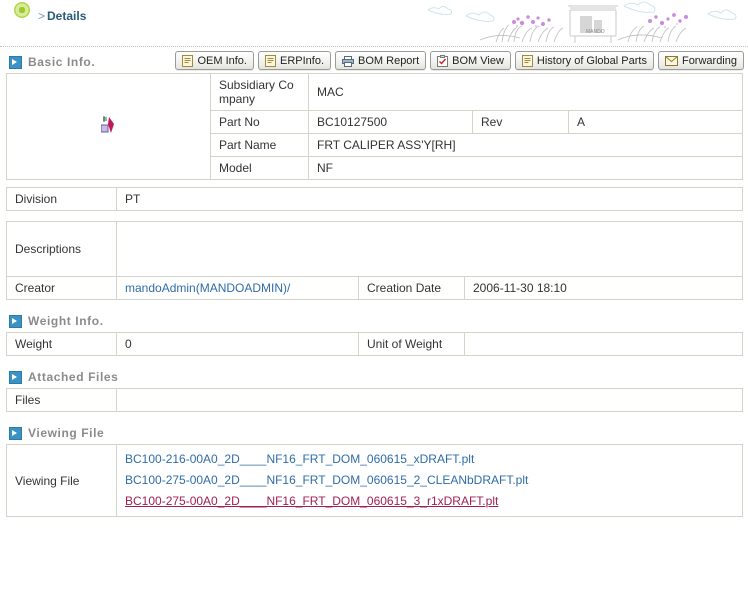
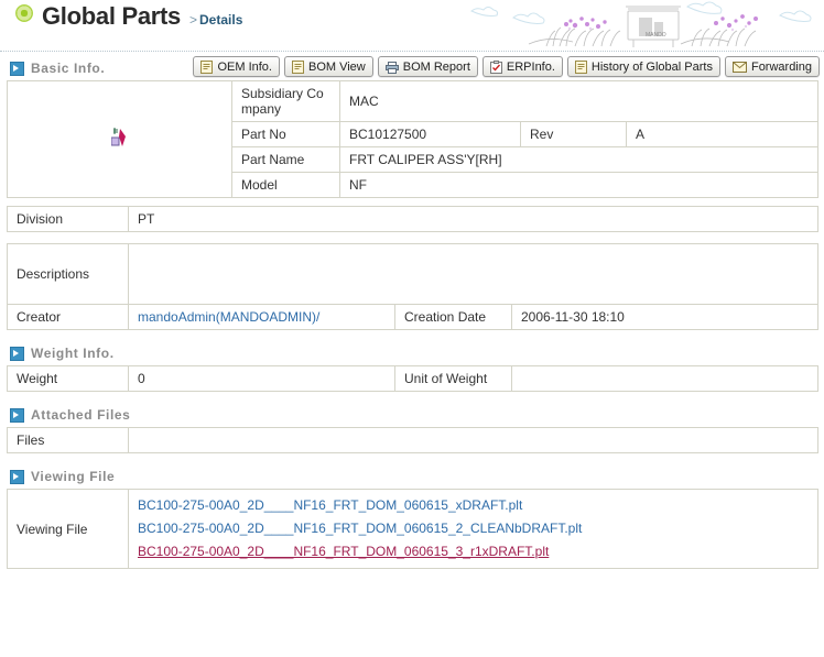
+ Global Parts
  > Details
  Basic Info.
  OEM Info.
- ERPInfo.
+ BOM View
  BOM Report
- BOM View
+ ERPInfo.
  History of Global Parts
  Forwarding
  	Subsidiary Company	MAC
  Part No	BC10127500	Rev	A
  Part Name	FRT CALIPER ASS'Y[RH]
  Model	NF
  Division	PT
  Descriptions
  Creator	mandoAdmin(MANDOADMIN)/	Creation Date	2006-11-30 18:10
  Weight Info.
  Weight	0	Unit of Weight
  Attached Files
  Files
  Viewing File
- Viewing File	BC100-216-00A0_2D____NF16_FRT_DOM_060615_xDRAFT.plt BC100-275-00A0_2D____NF16_FRT_DOM_060615_2_CLEANbDRAFT.plt BC100-275-00A0_2D____NF16_FRT_DOM_060615_3_r1xDRAFT.plt
+ Viewing File	BC100-275-00A0_2D____NF16_FRT_DOM_060615_xDRAFT.plt BC100-275-00A0_2D____NF16_FRT_DOM_060615_2_CLEANbDRAFT.plt BC100-275-00A0_2D____NF16_FRT_DOM_060615_3_r1xDRAFT.plt
